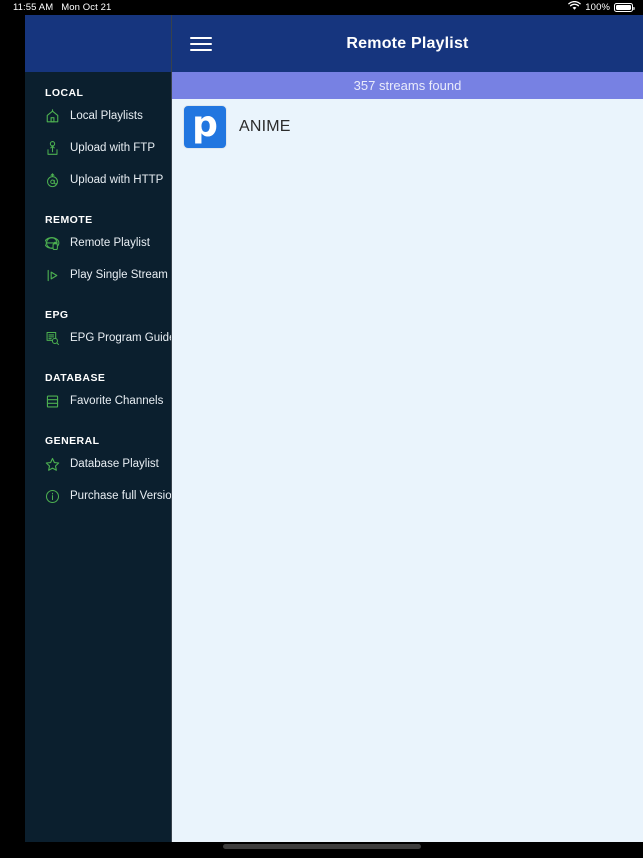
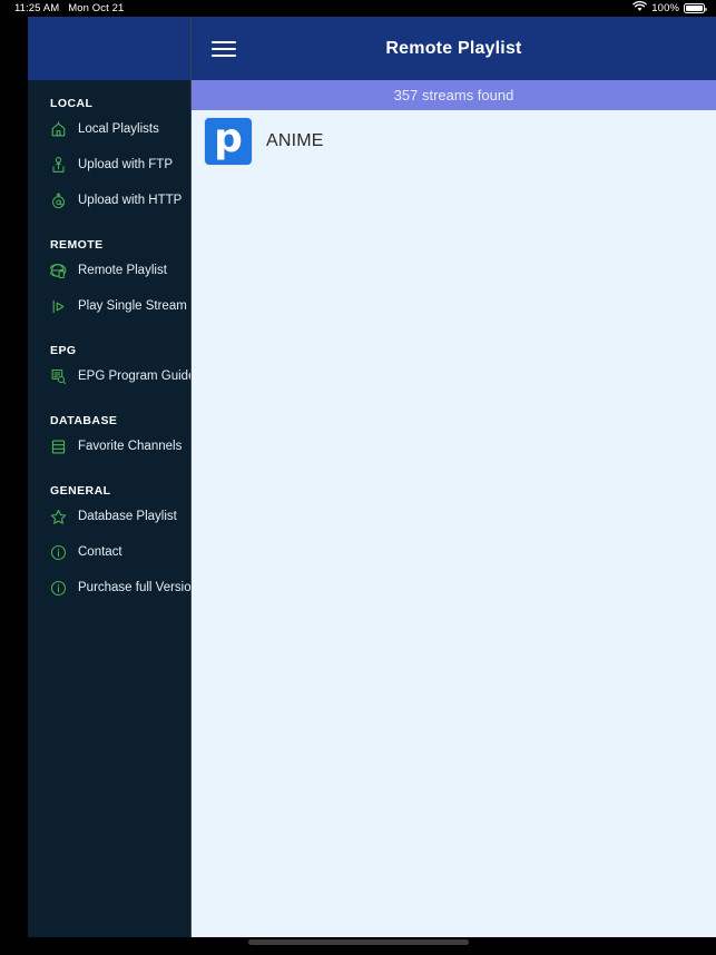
- 11:55 AM
+ 11:25 AM
  Mon Oct 21
  100%
  LOCAL
  Local Playlists
  Upload with FTP
  Upload with HTTP
  REMOTE
  Remote Playlist
  Play Single Stream
  EPG
  EPG Program Guid
  DATABASE
  Favorite Channels
  GENERAL
  Database Playlist
+ Contact
  Purchase full Versio
  Remote Playlist
  357 streams found
  p
  ANIME
